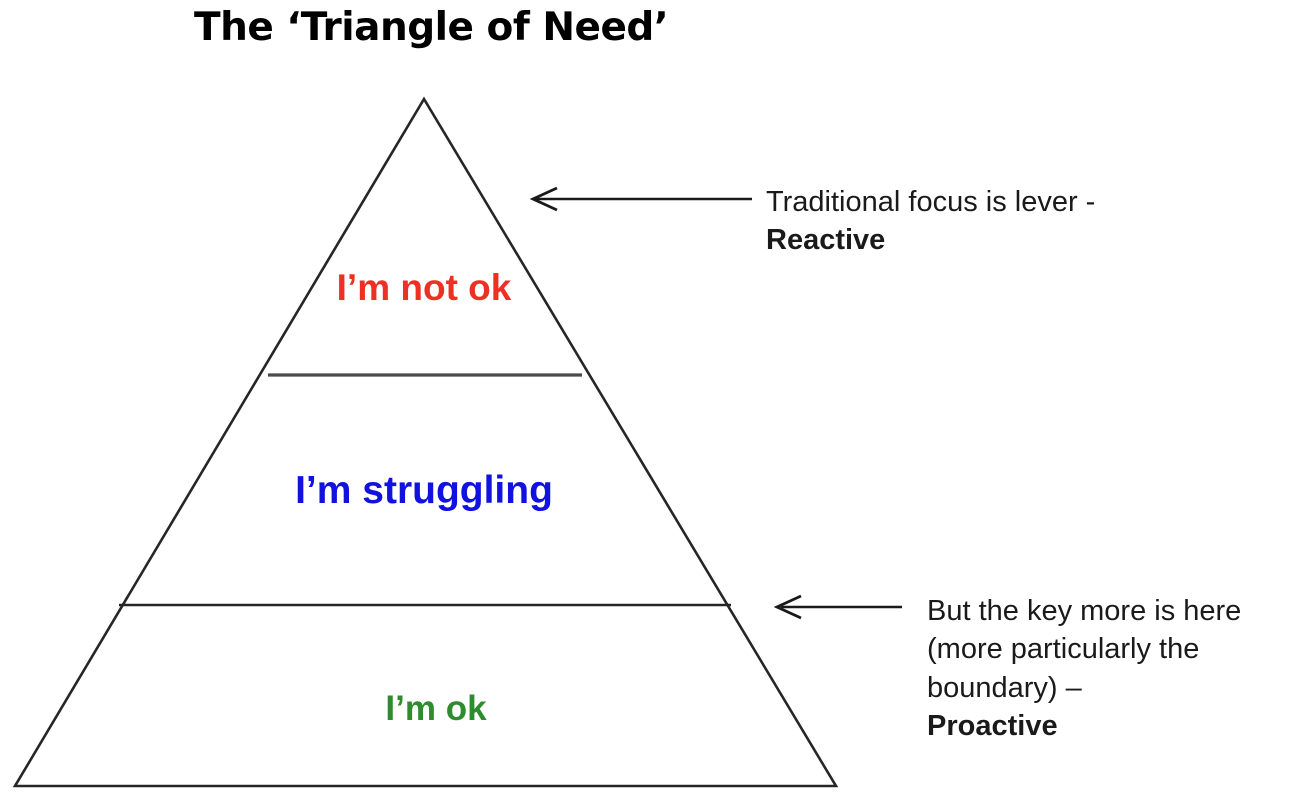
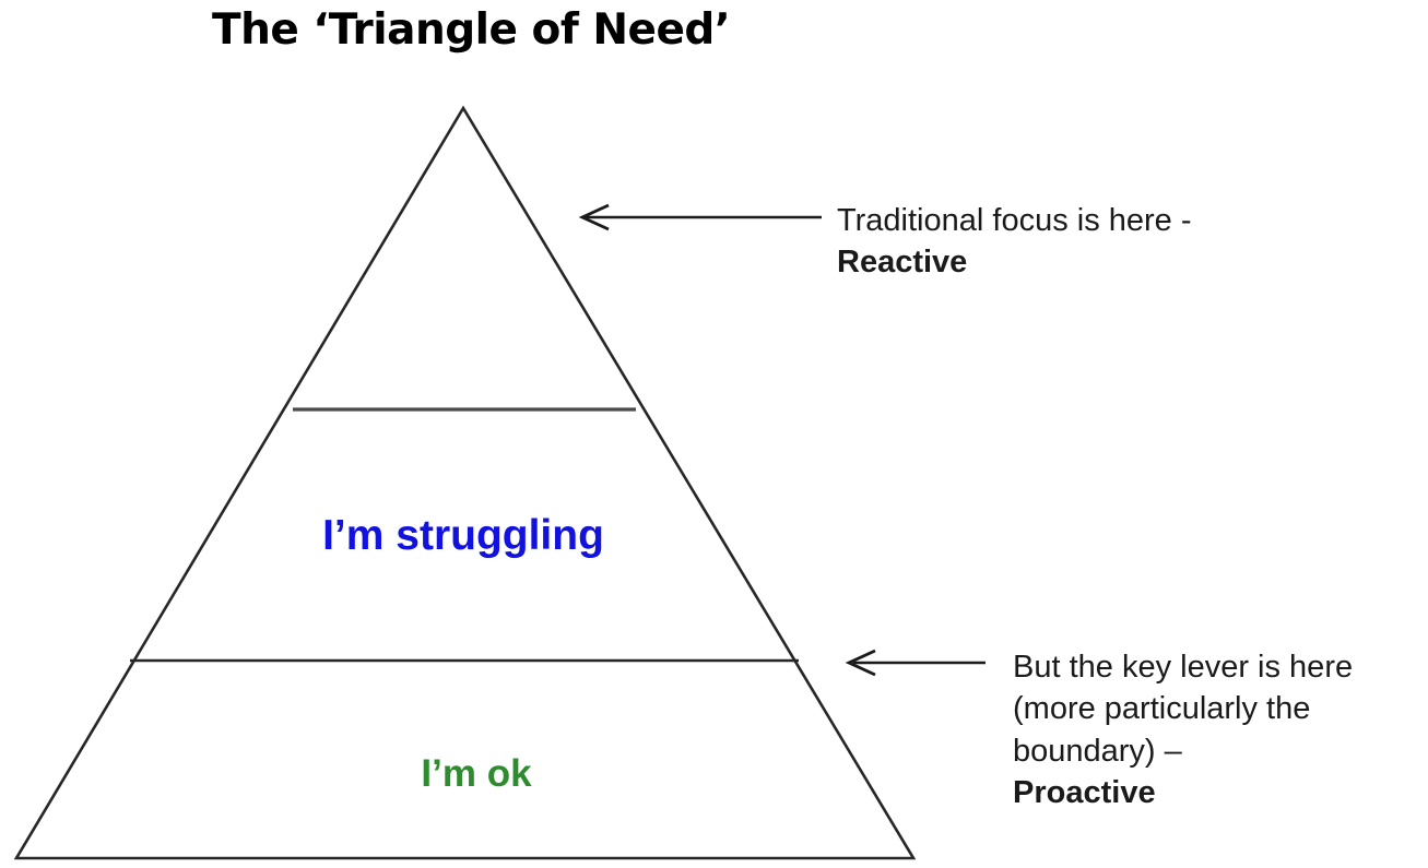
  The ‘Triangle of Need’
- I’m not ok
  I’m struggling
  I’m ok
- Traditional focus is lever -
+ Traditional focus is here -
  Reactive
- But the key more is here
+ But the key lever is here
  (more particularly the
  boundary) –
  Proactive
